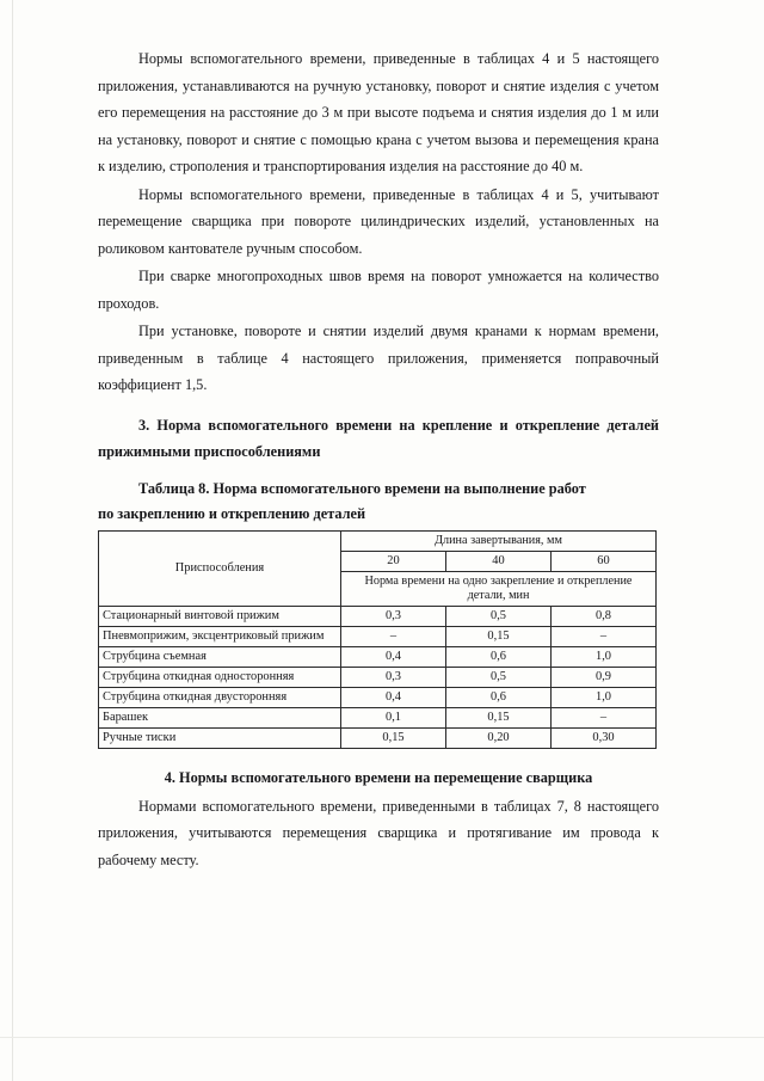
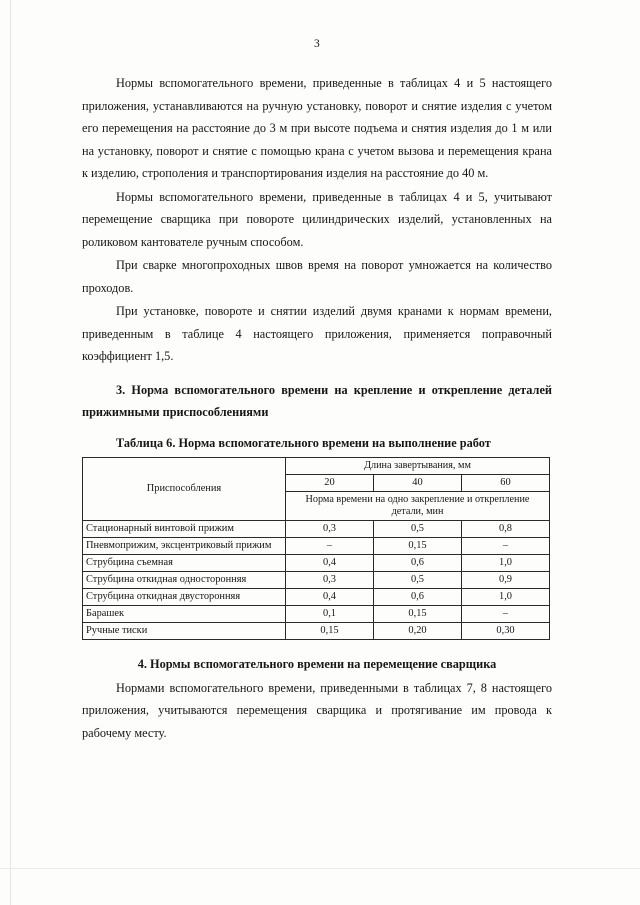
+ 3
  Нормы вспомогательного времени, приведенные в таблицах 4 и 5 настоящего приложения, устанавливаются на ручную установку, поворот и снятие изделия с учетом его перемещения на расстояние до 3 м при высоте подъема и снятия изделия до 1 м или на установку, поворот и снятие с помощью крана с учетом вызова и перемещения крана к изделию, строполения и транспортирования изделия на расстояние до 40 м.
  Нормы вспомогательного времени, приведенные в таблицах 4 и 5, учитывают перемещение сварщика при повороте цилиндрических изделий, установленных на роликовом кантователе ручным способом.
  При сварке многопроходных швов время на поворот умножается на количество проходов.
  При установке, повороте и снятии изделий двумя кранами к нормам времени, приведенным в таблице 4 настоящего приложения, применяется поправочный коэффициент 1,5.
  3. Норма вспомогательного времени на крепление и открепление деталей прижимными приспособлениями
- Таблица 8. Норма вспомогательного времени на выполнение работ
+ Таблица 6. Норма вспомогательного времени на выполнение работ
- по закреплению и откреплению деталей
  Приспособления	Длина завертывания, мм
  20	40	60
  Норма времени на одно закрепление и открепление детали, мин
  Стационарный винтовой прижим	0,3	0,5	0,8
  Пневмоприжим, эксцентриковый прижим	–	0,15	–
  Струбцина съемная	0,4	0,6	1,0
  Струбцина откидная односторонняя	0,3	0,5	0,9
  Струбцина откидная двусторонняя	0,4	0,6	1,0
  Барашек	0,1	0,15	–
  Ручные тиски	0,15	0,20	0,30
  4. Нормы вспомогательного времени на перемещение сварщика
  Нормами вспомогательного времени, приведенными в таблицах 7, 8 настоящего приложения, учитываются перемещения сварщика и протягивание им провода к рабочему месту.
